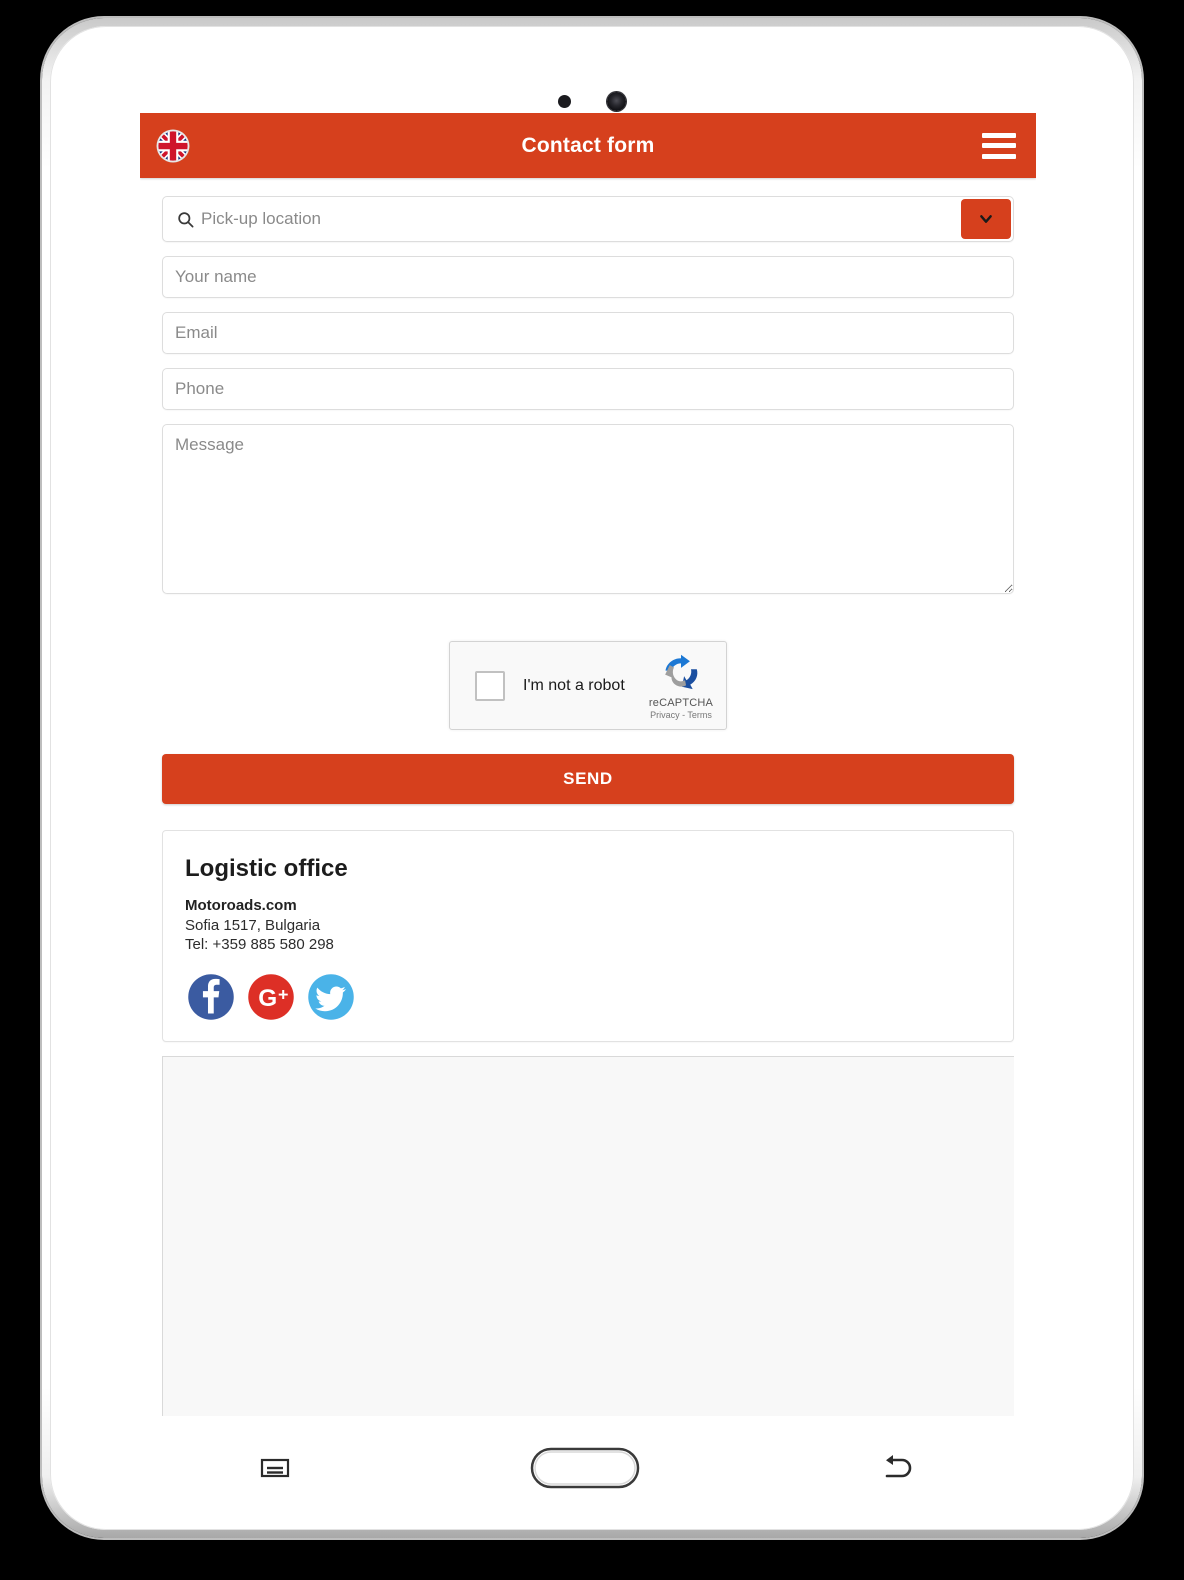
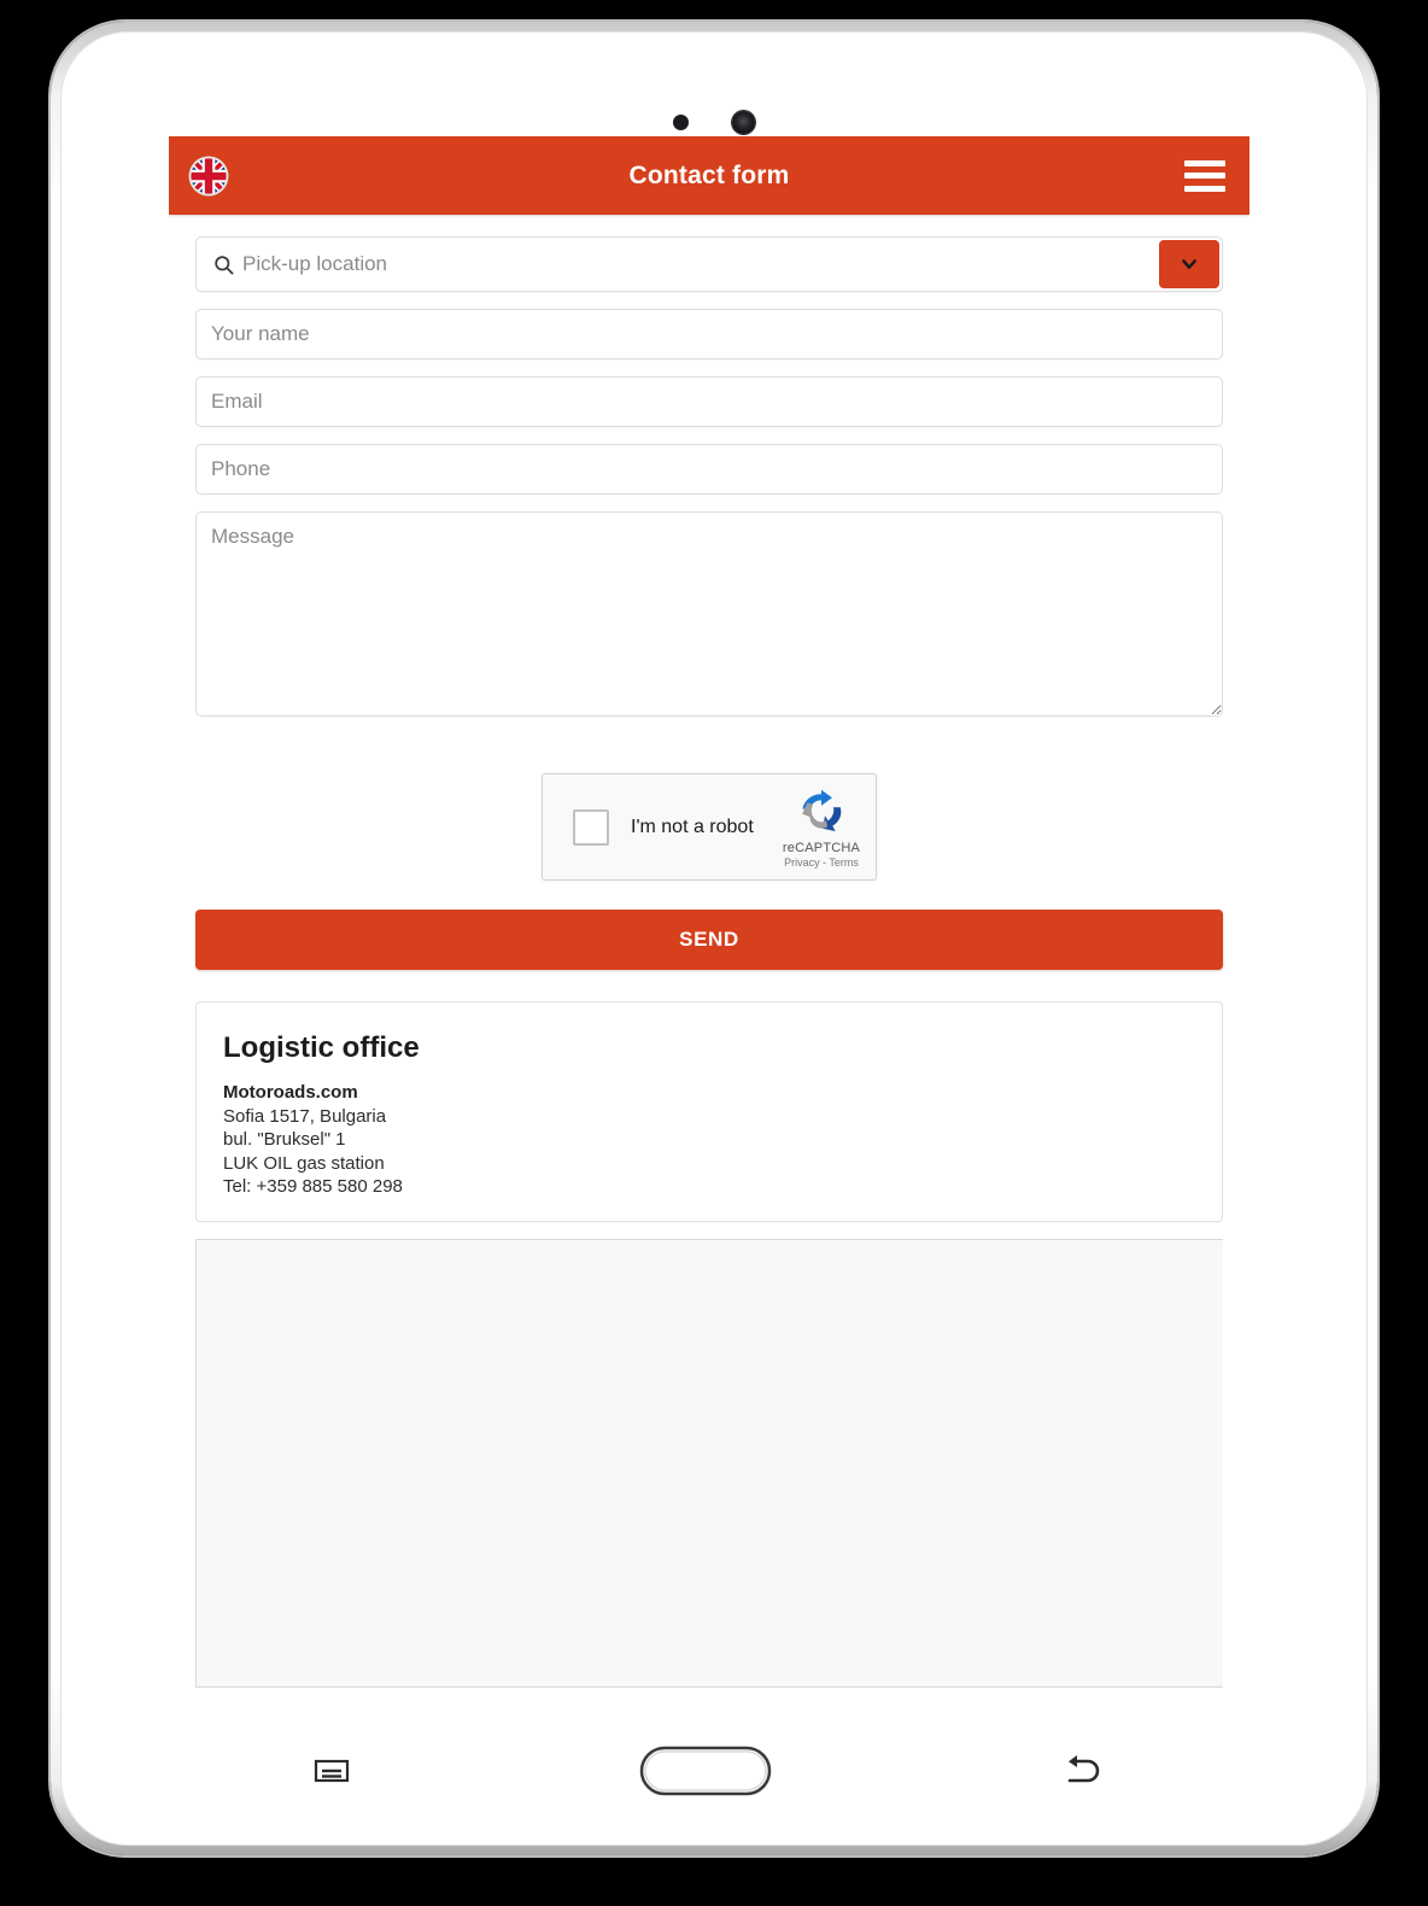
  Contact form
  Pick-up location
  Your name
  Email
  Phone
  Message
  I'm not a robot
  reCAPTCHA
  Privacy - Terms
  SEND
  Logistic office
  Motoroads.com
  Sofia 1517, Bulgaria
+ bul. "Bruksel" 1
+ LUK OIL gas station
  Tel: +359 885 580 298
- G
- +
